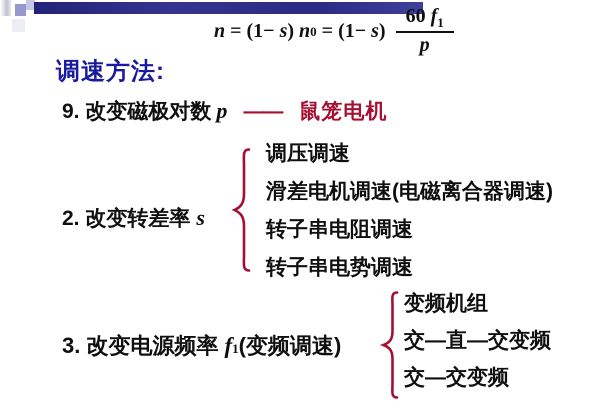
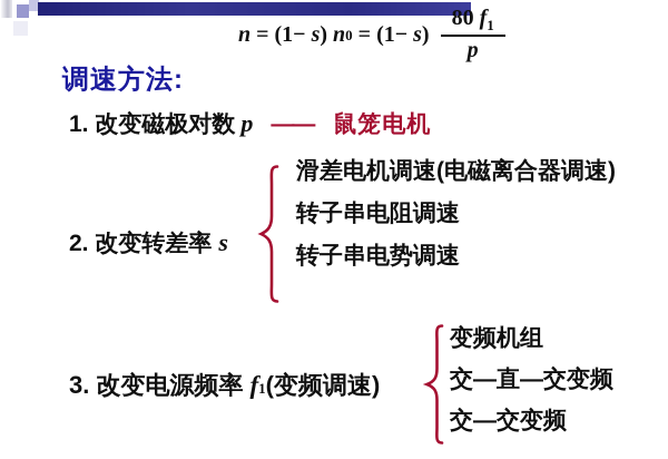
  n
  = (1−
  s
  )
  n
  0
  = (1−
  s
  )
- 60 f1
+ 80 f1
  p
  调速方法:
- 9. 改变磁极对数
+ 1. 改变磁极对数
  p
  ——
  鼠笼电机
  2. 改变转差率
  s
- 调压调速
  滑差电机调速(电磁离合器调速)
  转子串电阻调速
  转子串电势调速
  3. 改变电源频率
  f
  1
  (变频调速)
  变频机组
  交—直—交变频
  交—交变频
